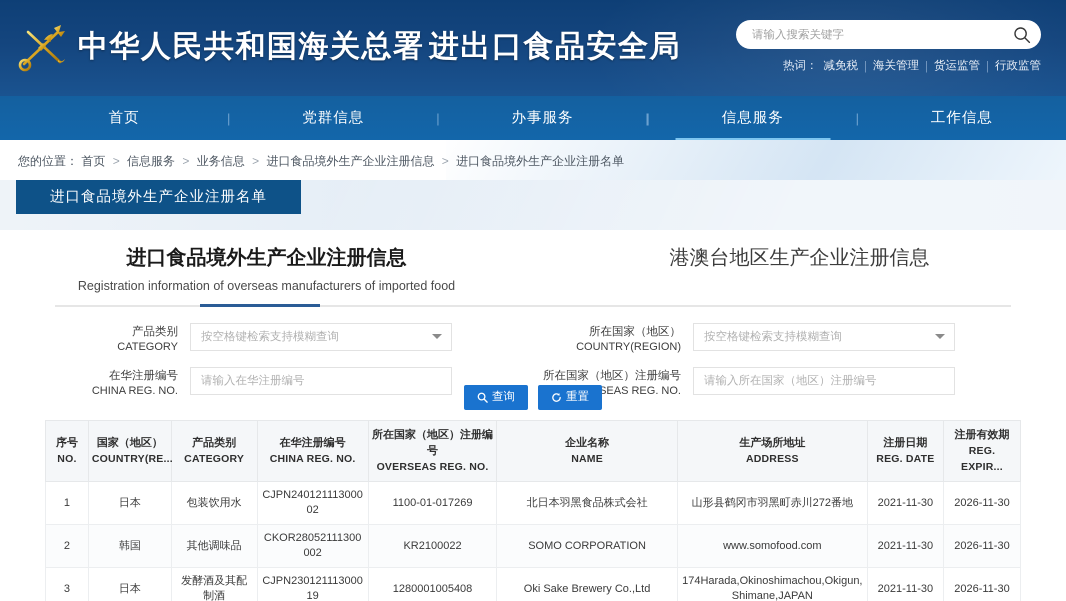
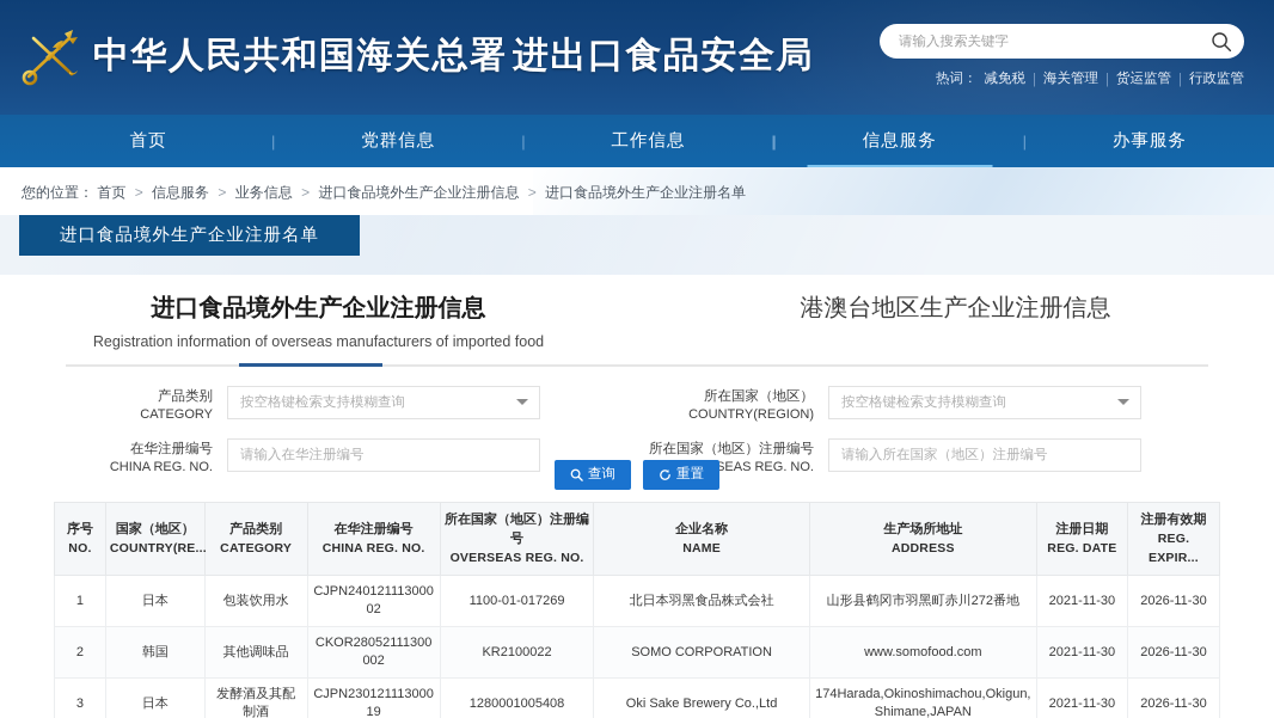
  中华人民共和国海关总署 进出口食品
  首页
  |
  党群信息
  |
- 办事服务
+ 工作信息
  |
  信息服务
  |
- 工作信息
+ 办事服务
  您的位置： 首页 > 信息服务 > 业务信息 > 进口食品境外生产企业注册信息 > 进口食品境外生产企业注册名单
  进口食品境外生产企业注册名单
  进口食品境外生产企业注册信息
  Registration information of overseas manufacturers of imported food
  港澳台地区生产企业注册信息
  产品类别
  CATEGORY
  按空格键检索支持模糊查询
  在华注册编号
  CHINA REG. NO.
  请输入在华注册编号
  所在国家（地区）
  COUNTRY(REGION)
  按空格键检索支持模糊查询
  所在国家（地区）注册编号
  SEAS REG. NO.
  请输入所在国家（地区）注册编号
  查询
  重置
  序号 NO.	国家（地区） COUNTRY(RE...	产品类别 CATEGORY	在华注册编号 CHINA REG. NO.	所在国家（地区）注册编号 OVERSEAS REG. NO.	企业名称 NAME	生产场所地址 ADDRESS	注册日期 REG. DATE	注册有效期 REG. EXPIR...
  1	日本	包装饮用水	CJPN24012111300002	1100-01-017269	北日本羽黑食品株式会社	山形县鹤冈市羽黑町赤川272番地	2021-11-30	2026-11-30
  2	韩国	其他调味品	CKOR28052111300002	KR2100022	SOMO CORPORATION	www.somofood.com	2021-11-30	2026-11-30
  3	日本	发酵酒及其配制酒	CJPN23012111300019	1280001005408	Oki Sake Brewery Co.,Ltd	174Harada,Okinoshimachou,Okigun,Shimane,JAPAN	2021-11-30	2026-11-30
